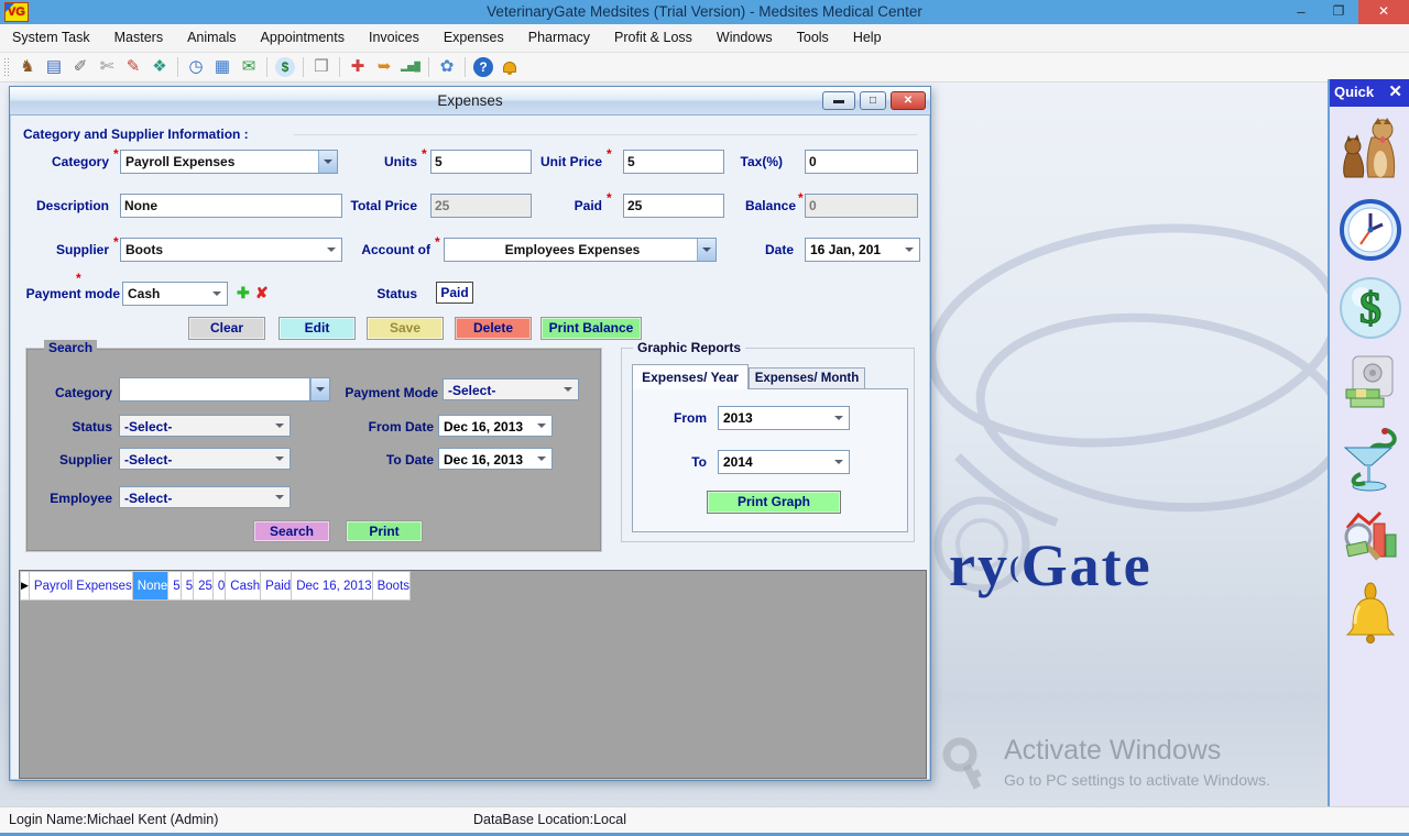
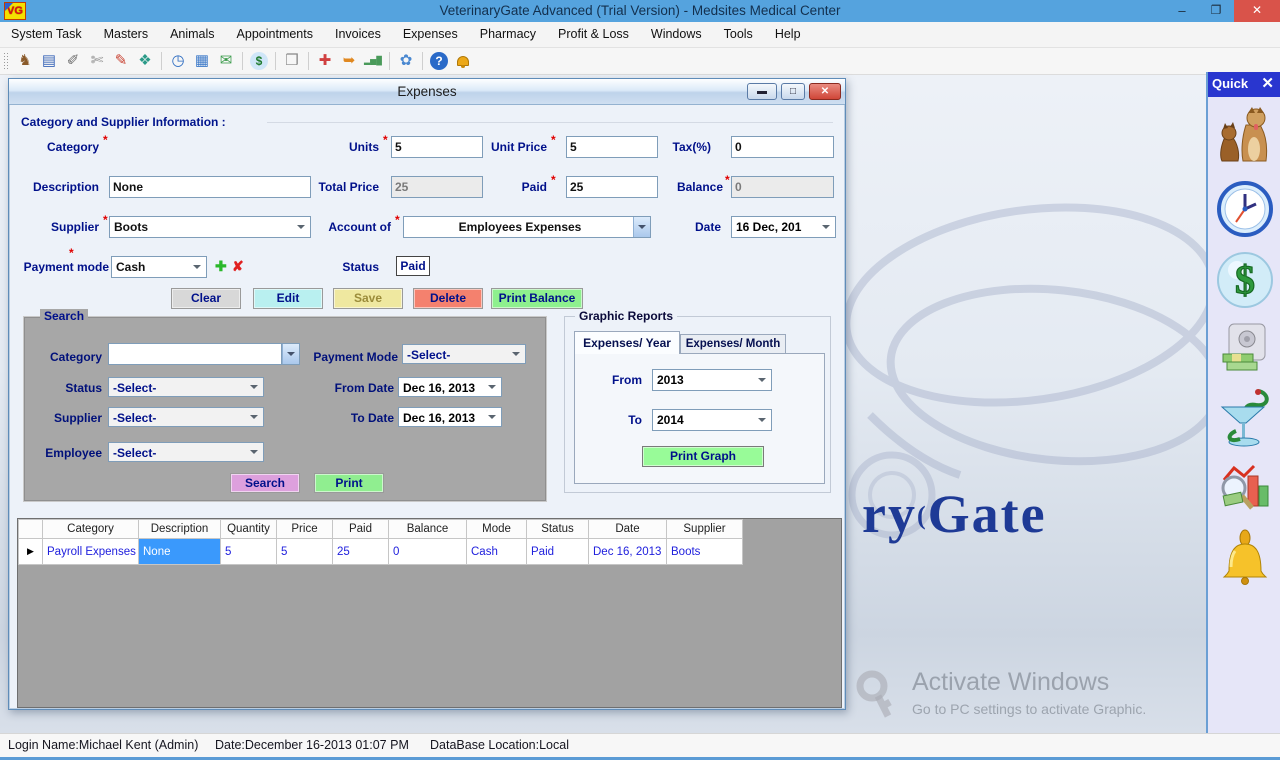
  VG
- VeterinaryGate Medsites (Trial Version) - Medsites Medical Center
+ VeterinaryGate Advanced (Trial Version) - Medsites Medical Center
  –
  ❐
  ✕
  System Task Masters Animals Appointments Invoices Expenses Pharmacy Profit & Loss Windows Tools Help
  ♞ ▤ ✐ ✄ ✎ ❖ ◷ ▦ ✉ $ ❒ ✚ ➥ ▂▅█ ✿ ?
  ry(Gate
  Activate Windows
- Go to PC settings to activate Windows.
+ Go to PC settings to activate Graphic.
  Quick
  ✕
  $
  Expenses
  ▬
  □
  ✕
  Category and Supplier Information :
  Category
  *
- Payroll Expenses
  Units
  *
  5
  Unit Price
  *
  5
  Tax(%)
  0
  Description
  None
  Total Price
  25
  Paid
  *
  25
  Balance
  *
  0
  Supplier
  *
  Boots
  Account of
  *
  Employees Expenses
  Date
- 16 Jan, 201
+ 16 Dec, 201
  Payment mode
  *
  Cash
  ✚
  ✘
  Status
  Paid
  Clear
  Edit
  Save
  Delete
  Print Balance
  Search
  Category
  Payment Mode
  -Select-
  Status
  -Select-
  From Date
  Dec 16, 2013
  Supplier
  -Select-
  To Date
  Dec 16, 2013
  Employee
  -Select-
  Search
  Print
  Graphic Reports
  Expenses/ Year
  Expenses/ Month
  From
  2013
  To
  2014
  Print Graph
+ 	Category	Description	Quantity	Price	Paid	Balance	Mode	Status	Date	Supplier
  ▶	Payroll Expenses	None	5	5	25	0	Cash	Paid	Dec 16, 2013	Boots
  Login Name:Michael Kent (Admin)
+ Date:December 16-2013 01:07 PM
  DataBase Location:Local
